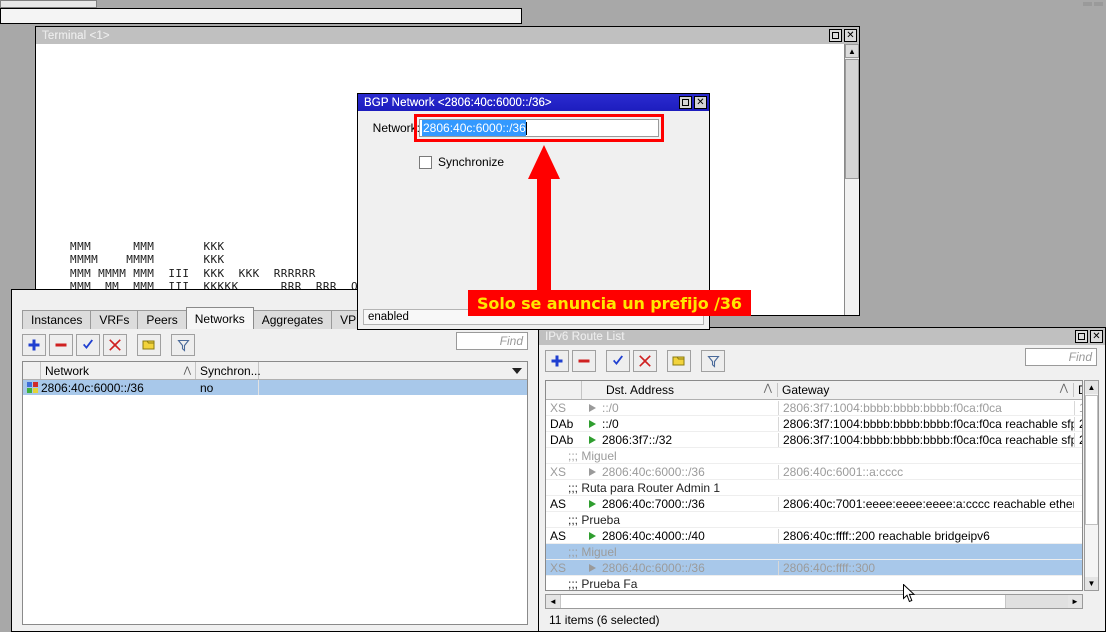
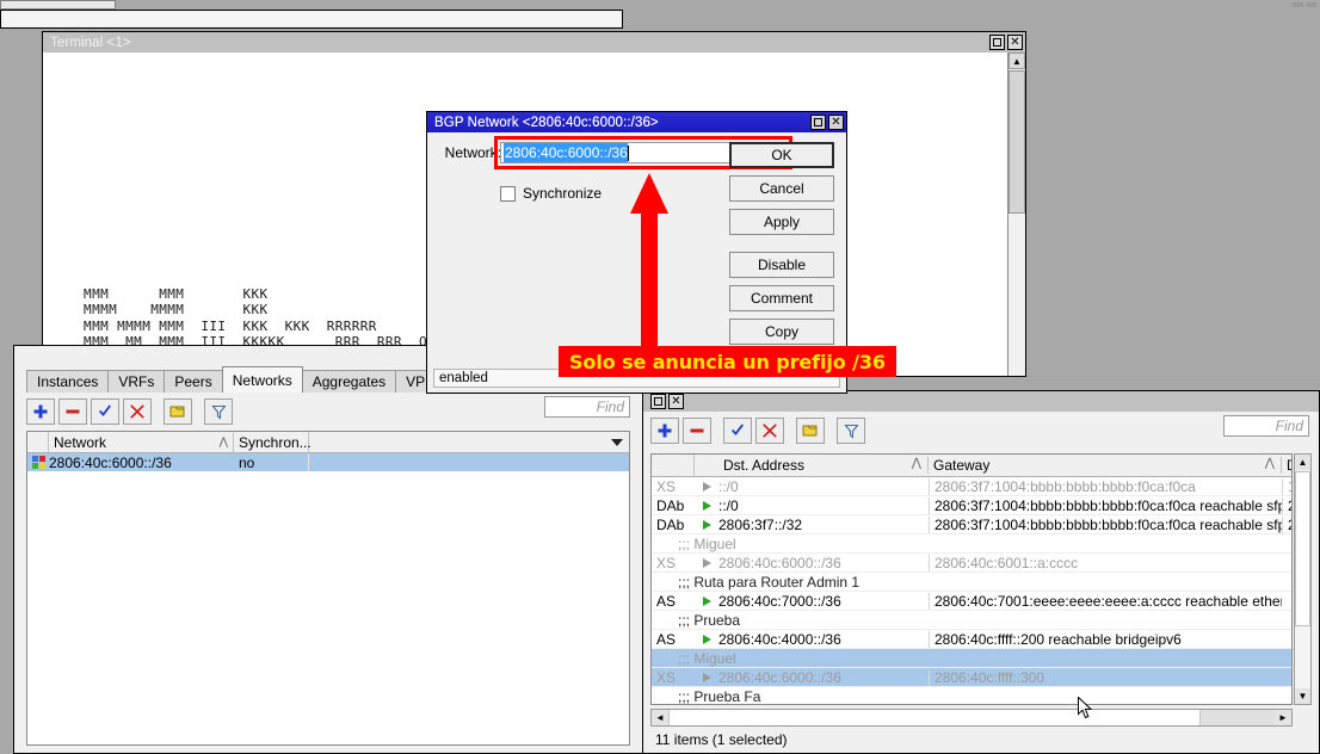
  Terminal <1>
  ✕
  MMM MMM KKK
  MMMM MMMM KKK
  MMM MMMM MMM III KKK KKK RRRRRR
  MMM MM MMM III KKKKK RRR RRR O
  ▲
  Instances
  VRFs
  Peers
  Networks
  Aggregates
  Find
  Network
  ⋀
  Synchron...
  2806:40c:6000::/36
  no
- IPv6 Route List
  ✕
  Find
  Dst. Address
  ⋀
  Gateway
  ⋀
  XS
  ::/0
  2806:3f7:1004:bbbb:bbbb:bbbb:f0ca:f0ca
  DAb
  ::/0
  2806:3f7:1004:bbbb:bbbb:bbbb:f0ca:f0ca reachable sfp
  DAb
  2806:3f7::/32
  2806:3f7:1004:bbbb:bbbb:bbbb:f0ca:f0ca reachable sfp
  ;;; Miguel
  XS
  2806:40c:6000::/36
  2806:40c:6001::a:cccc
  ;;; Ruta para Router Admin 1
  AS
  2806:40c:7000::/36
  2806:40c:7001:eeee:eeee:eeee:a:cccc reachable ethe
  ;;; Prueba
  AS
- 2806:40c:4000::/40
+ 2806:40c:4000::/36
  2806:40c:ffff::200 reachable bridgeipv6
  ;;; Miguel
  XS
  2806:40c:6000::/36
  2806:40c:ffff::300
  ;;; Prueba Fa
  ▲
  ▼
  ◄
  ►
- 11 items (6 selected)
+ 11 items (1 selected)
  BGP Network <2806:40c:6000::/36>
  ✕
  Network
  2806:40c:6000::/36
  Synchronize
+ OK
+ Cancel
+ Apply
+ Disable
+ Comment
+ Copy
  enabled
  Solo se anuncia un prefijo /36
